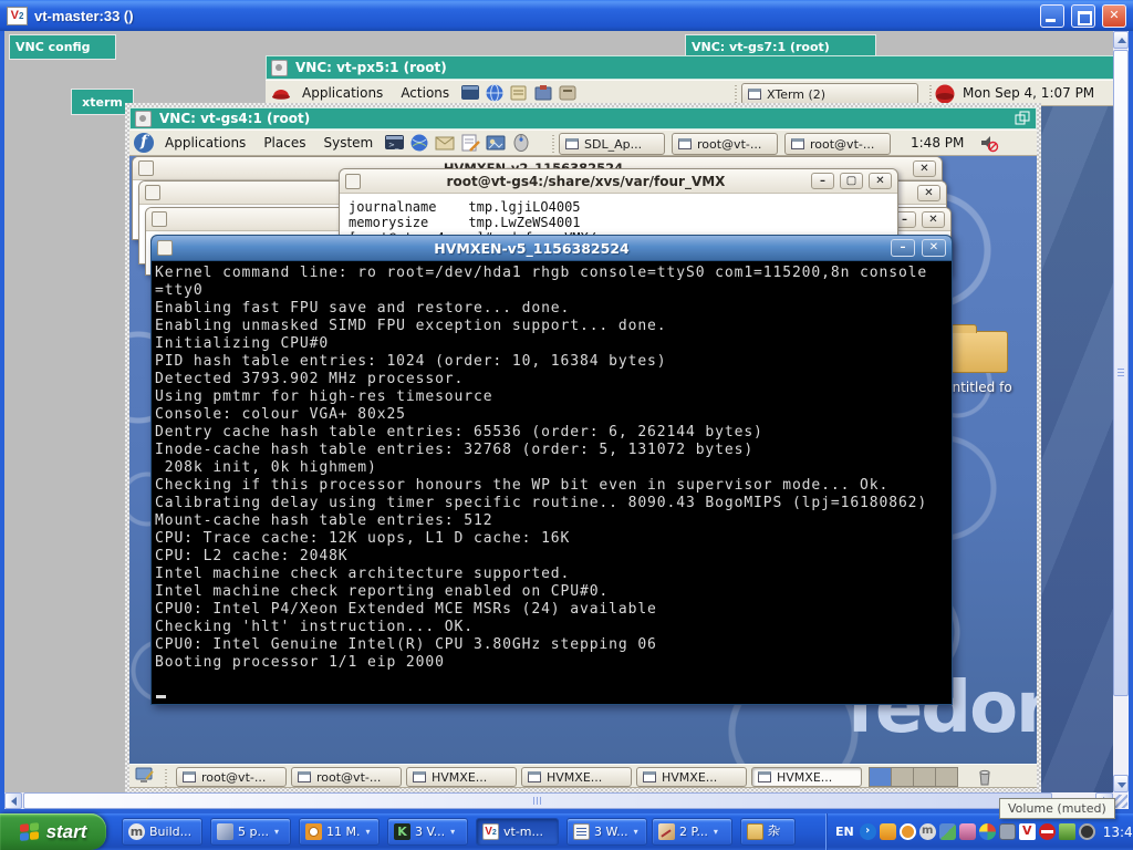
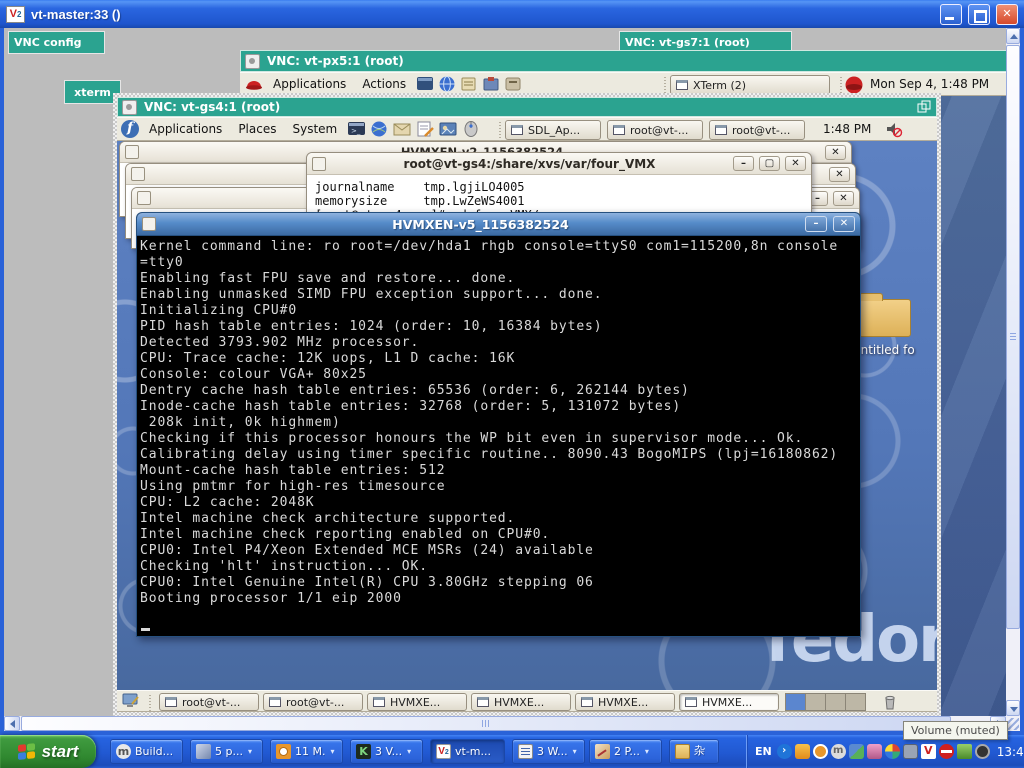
  V2
  vt-master:33 ()
  ✕
  VNC config
  xterm
  VNC: vt-gs7:1 (root)
  VNC: vt-px5:1 (root)
  Applications
  Actions
  XTerm (2)
- Mon Sep 4, 1:07 PM
+ Mon Sep 4, 1:48 PM
  VNC: vt-gs4:1 (root)
  f
  Applications
  Places
  System
  >_
  SDL_Ap...
  root@vt-...
  root@vt-...
  1:48 PM
  fedor
  ntitled fo
  ✕
  ✕
  –
  ✕
  root@vt-gs4:/share/xvs/var/four_VMX
  –
  ▢
  ✕
  journalname tmp.lgjiLO4005
  memorysize tmp.LwZeWS4001
  HVMXEN-v5_1156382524
  –
  ✕
  Kernel command line: ro root=/dev/hda1 rhgb console=ttyS0 com1=115200,8n console
  =tty0
  Enabling fast FPU save and restore... done.
  Enabling unmasked SIMD FPU exception support... done.
  Initializing CPU#0
  PID hash table entries: 1024 (order: 10, 16384 bytes)
  Detected 3793.902 MHz processor.
- Using pmtmr for high-res timesource
+ CPU: Trace cache: 12K uops, L1 D cache: 16K
  Console: colour VGA+ 80x25
  Dentry cache hash table entries: 65536 (order: 6, 262144 bytes)
  Inode-cache hash table entries: 32768 (order: 5, 131072 bytes)
  208k init, 0k highmem)
  Checking if this processor honours the WP bit even in supervisor mode... Ok.
  Calibrating delay using timer specific routine.. 8090.43 BogoMIPS (lpj=16180862)
  Mount-cache hash table entries: 512
- CPU: Trace cache: 12K uops, L1 D cache: 16K
+ Using pmtmr for high-res timesource
  CPU: L2 cache: 2048K
  Intel machine check architecture supported.
  Intel machine check reporting enabled on CPU#0.
  CPU0: Intel P4/Xeon Extended MCE MSRs (24) available
  Checking 'hlt' instruction... OK.
  CPU0: Intel Genuine Intel(R) CPU 3.80GHz stepping 06
  Booting processor 1/1 eip 2000
  root@vt-...
  root@vt-...
  HVMXE...
  HVMXE...
  HVMXE...
  HVMXE...
  start
  m
  Build...
  5 p...
  ▾
  11 M.
  ▾
  K
  3 V...
  ▾
  vt-m...
  3 W...
  ▾
  2 P...
  ▾
  杂
  EN
  ›
  m
  V
  13:4
  Volume (muted)
